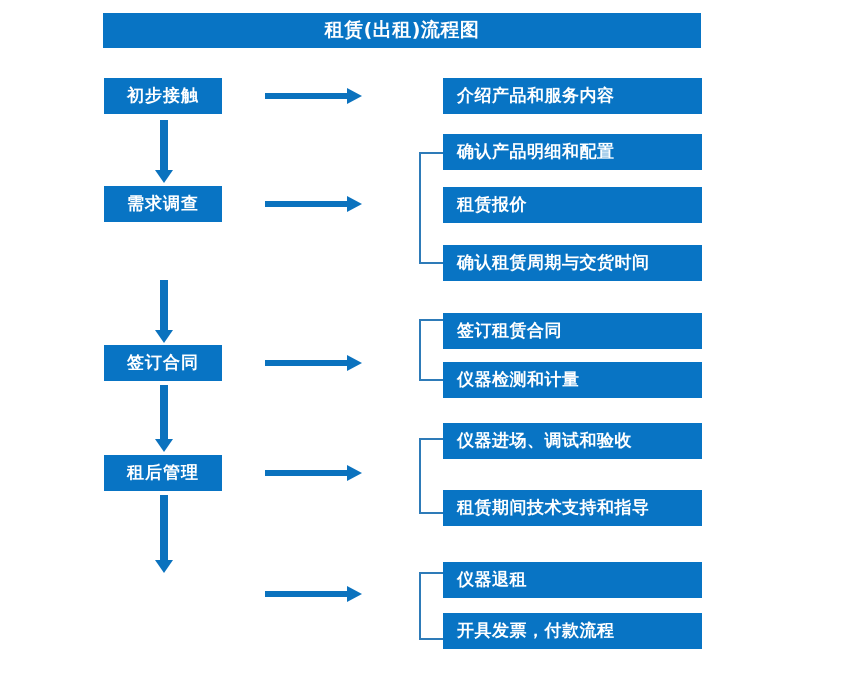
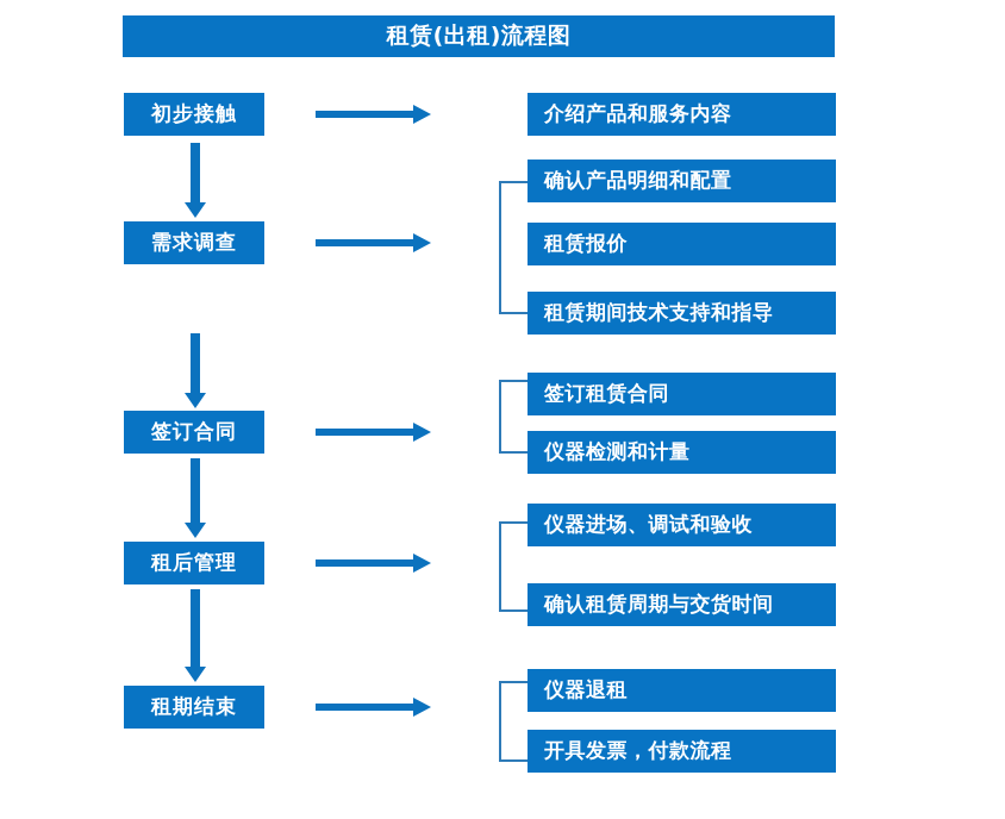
  租赁(出租)流程图
  初步接触
  需求调查
  签订合同
  租后管理
+ 租期结束
  介绍产品和服务内容
  确认产品明细和配置
  租赁报价
- 确认租赁周期与交货时间
+ 租赁期间技术支持和指导
  签订租赁合同
  仪器检测和计量
  仪器进场、调试和验收
- 租赁期间技术支持和指导
+ 确认租赁周期与交货时间
  仪器退租
  开具发票，付款流程
